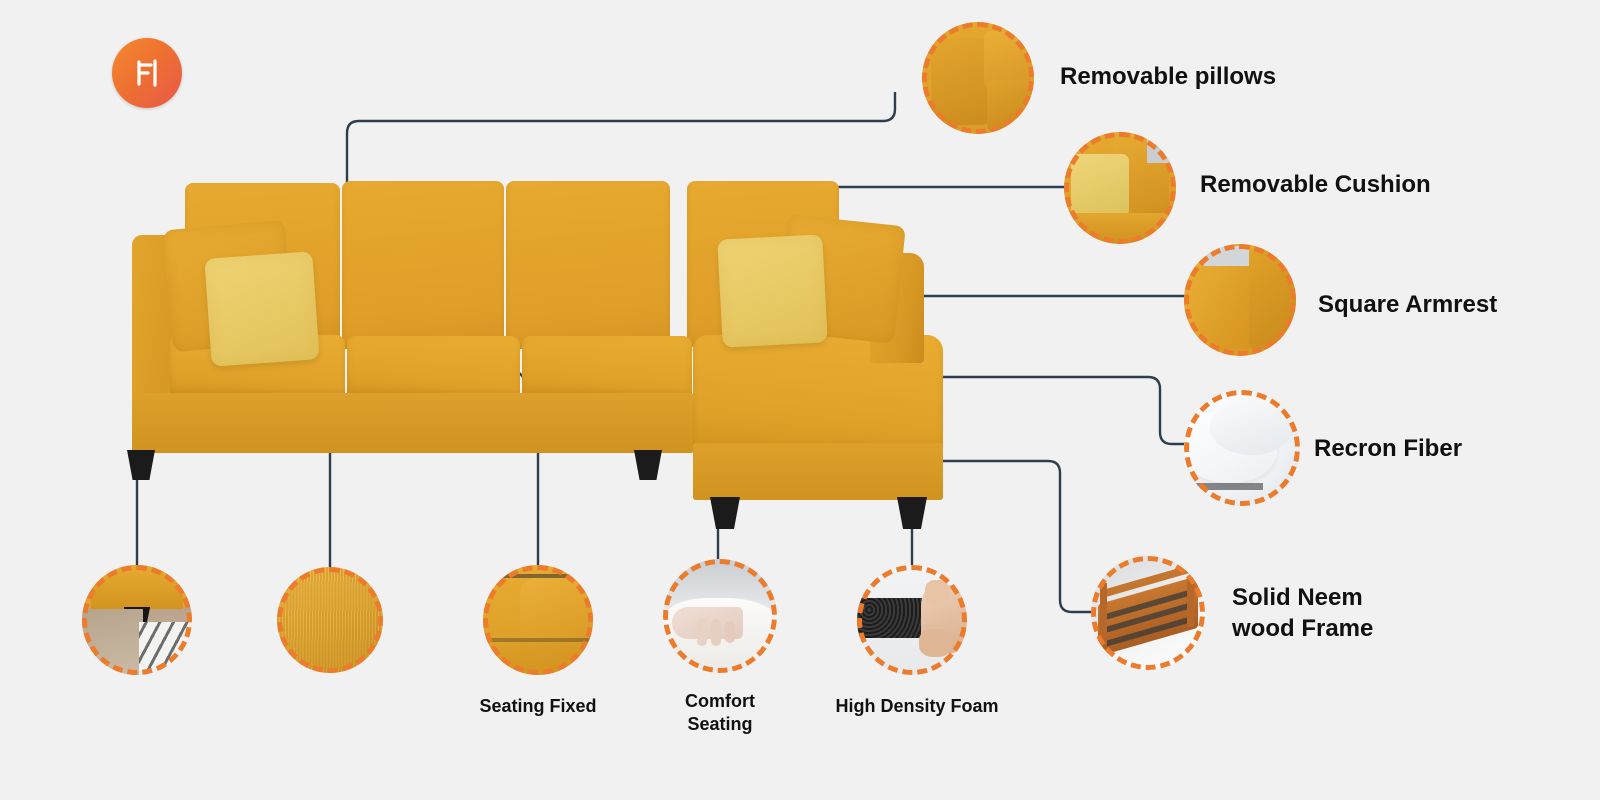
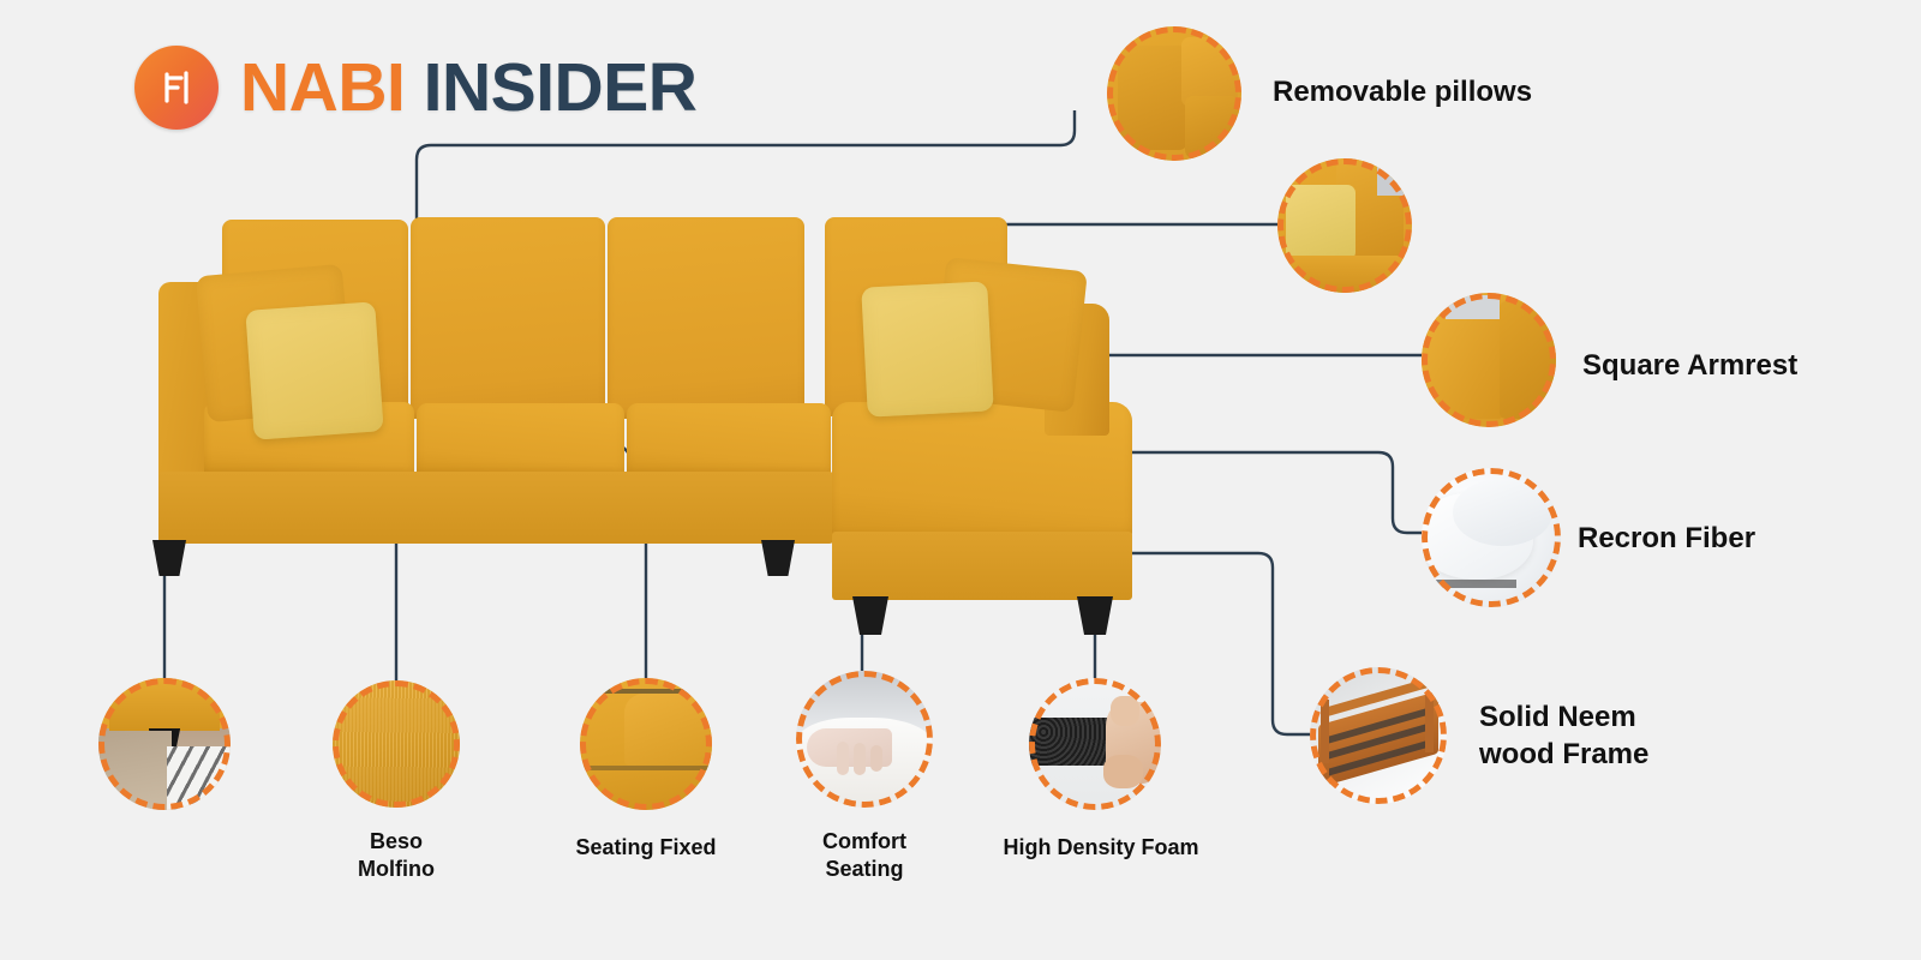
+ NABI INSIDER
  Removable pillows
- Removable Cushion
  Square Armrest
  Recron Fiber
  Solid Neem
  wood Frame
+ Beso
+ Molfino
  Seating Fixed
  Comfort
  Seating
  High Density Foam
